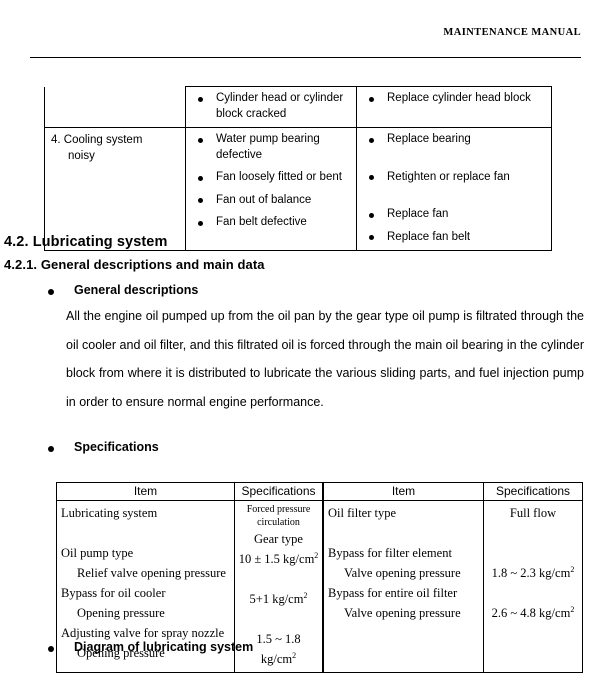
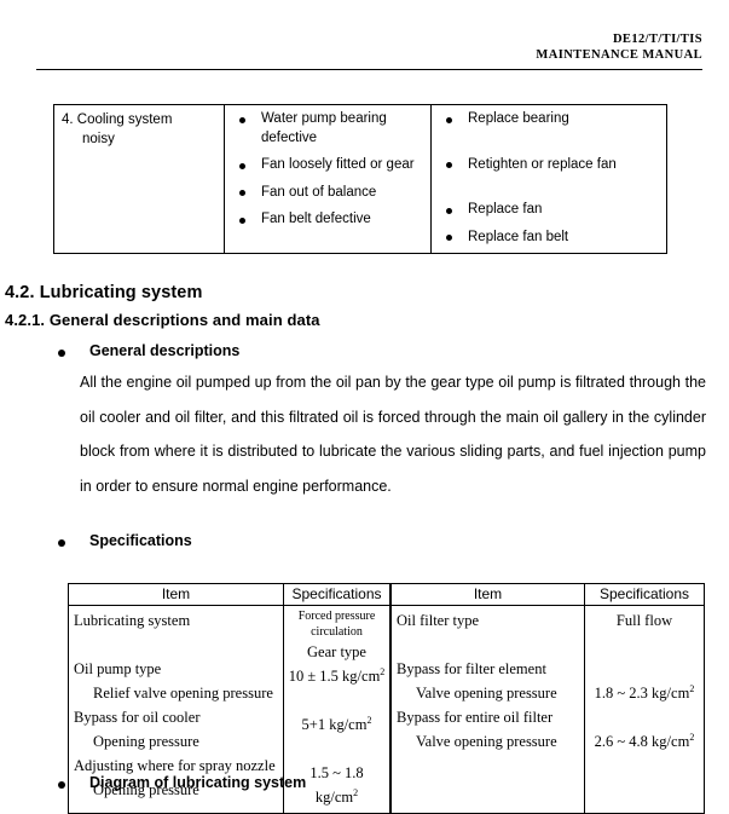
+ DE12/T/TI/TIS
  MAINTENANCE MANUAL
- 	Cylinder head or cylinder block cracked	Replace cylinder head block
- 4. Cooling system noisy	Water pump bearing defective Fan loosely fitted or bent Fan out of balance Fan belt defective	Replace bearing Retighten or replace fan Replace fan Replace fan belt
+ 4. Cooling system noisy	Water pump bearing defective Fan loosely fitted or gear Fan out of balance Fan belt defective	Replace bearing Retighten or replace fan Replace fan Replace fan belt
  4.2. Lubricating system
  4.2.1. General descriptions and main data
  General descriptions
- All the engine oil pumped up from the oil pan by the gear type oil pump is filtrated through the oil cooler and oil filter, and this filtrated oil is forced through the main oil bearing in the cylinder block from where it is distributed to lubricate the various sliding parts, and fuel injection pump in order to ensure normal engine performance.
+ All the engine oil pumped up from the oil pan by the gear type oil pump is filtrated through the oil cooler and oil filter, and this filtrated oil is forced through the main oil gallery in the cylinder block from where it is distributed to lubricate the various sliding parts, and fuel injection pump in order to ensure normal engine performance.
  Specifications
  Item	Specifications
- Lubricating system Oil pump type Relief valve opening pressure Bypass for oil cooler Opening pressure Adjusting valve for spray nozzle Opening pressure	Forced pressure circulation Gear type 10 ± 1.5 kg/cm2 5+1 kg/cm2 1.5 ~ 1.8 kg/cm2
+ Lubricating system Oil pump type Relief valve opening pressure Bypass for oil cooler Opening pressure Adjusting where for spray nozzle Opening pressure	Forced pressure circulation Gear type 10 ± 1.5 kg/cm2 5+1 kg/cm2 1.5 ~ 1.8 kg/cm2
  Item	Specifications
  Oil filter type Bypass for filter element Valve opening pressure Bypass for entire oil filter Valve opening pressure	Full flow 1.8 ~ 2.3 kg/cm2 2.6 ~ 4.8 kg/cm2
  Diagram of lubricating system
